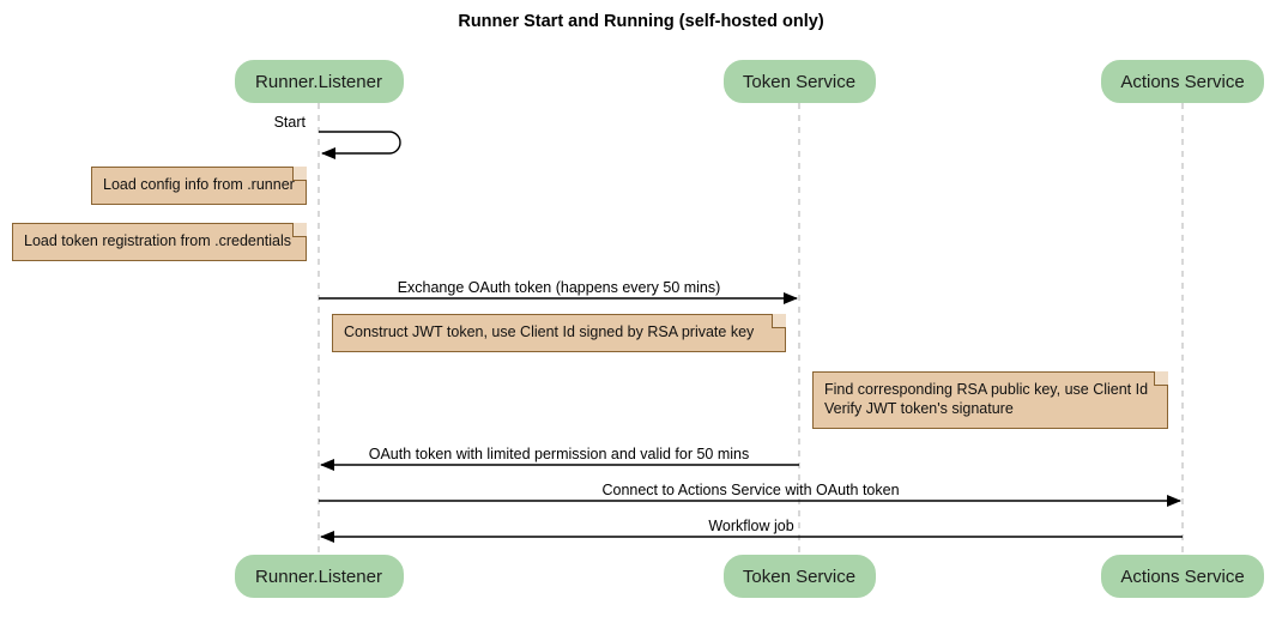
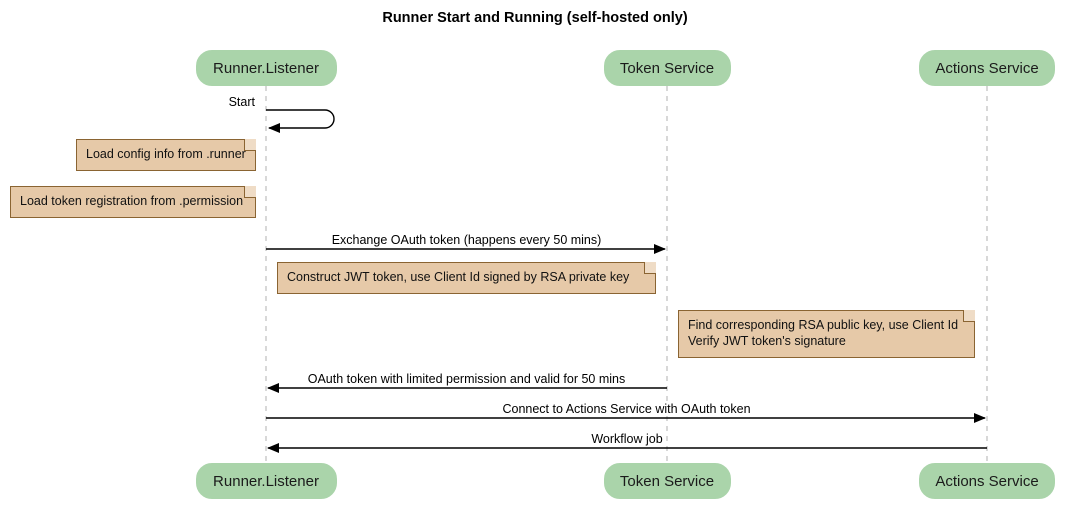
  Runner Start and Running (self-hosted only)
  Runner.Listener
  Token Service
  Actions Service
  Runner.Listener
  Token Service
  Actions Service
  Load config info from .runner
- Load token registration from .credentials
+ Load token registration from .permission
  Construct JWT token, use Client Id signed by RSA private key
  Find corresponding RSA public key, use Client Id
  Verify JWT token's signature
  Start
  Exchange OAuth token (happens every 50 mins)
  OAuth token with limited permission and valid for 50 mins
  Connect to Actions Service with OAuth token
  Workflow job
